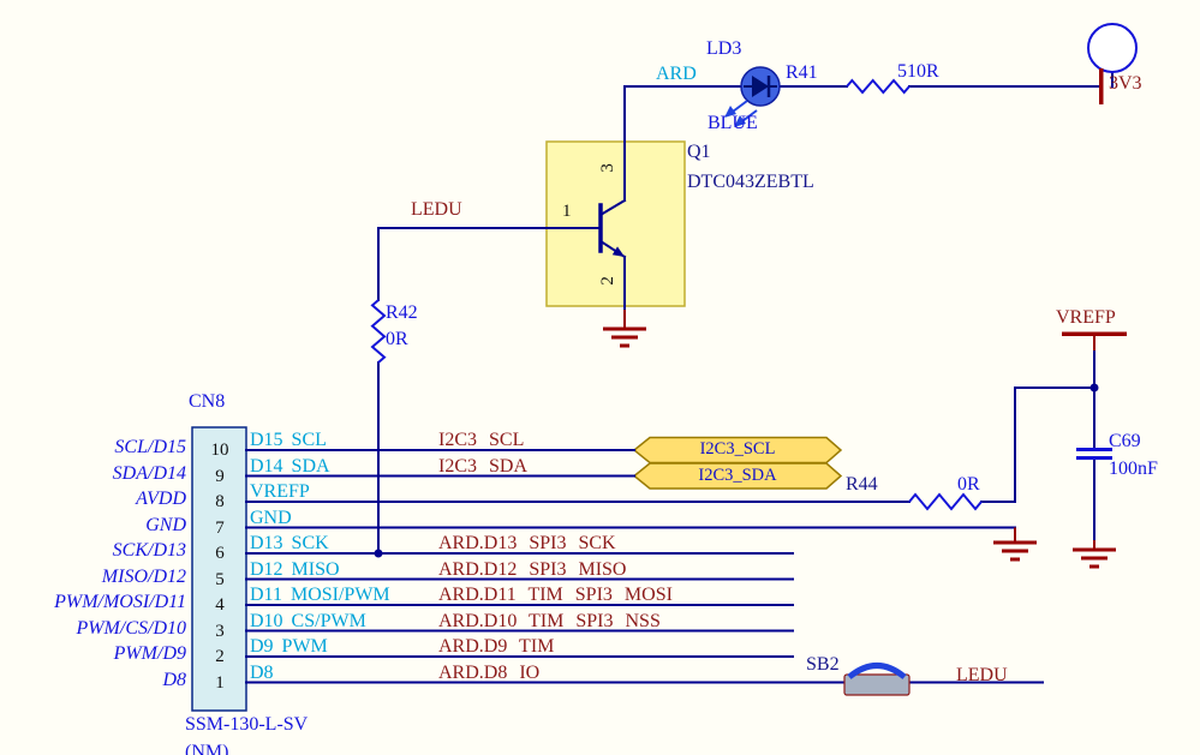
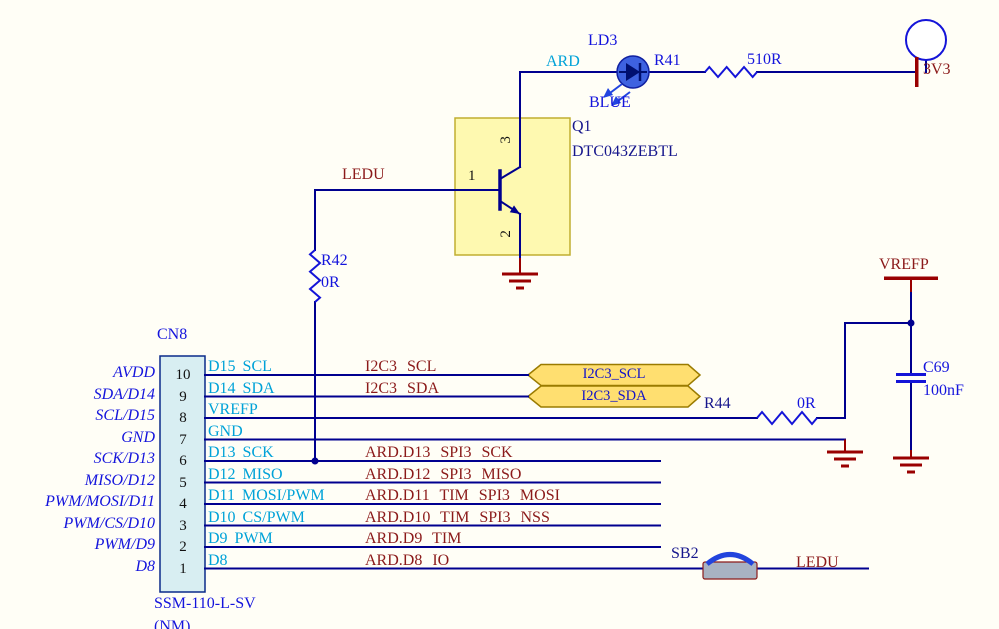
  LD3
  ARD
  BLUE
  R41
  510R
  3V3
  Q1
  DTC043ZEBTL
  1
  LEDU
  R42
  0R
  VREFP
  C69
  100nF
  R44
  0R
  SB2
  LEDU
  CN8
- SSM-130-L-SV
+ SSM-110-L-SV
  (NM)
  I2C3_SCL
  I2C3_SDA
- SCL/D15
+ AVDD
  10
  D15 SCL
  I2C3 SCL
  SDA/D14
  9
  D14 SDA
  I2C3 SDA
- AVDD
+ SCL/D15
  8
  VREFP
  GND
  7
  GND
  SCK/D13
  6
  D13 SCK
  ARD.D13 SPI3 SCK
  MISO/D12
  5
  D12 MISO
  ARD.D12 SPI3 MISO
  PWM/MOSI/D11
  4
  D11 MOSI/PWM
  ARD.D11 TIM SPI3 MOSI
  PWM/CS/D10
  3
  D10 CS/PWM
  ARD.D10 TIM SPI3 NSS
  PWM/D9
  2
  D9 PWM
  ARD.D9 TIM
  D8
  1
  D8
  ARD.D8 IO
